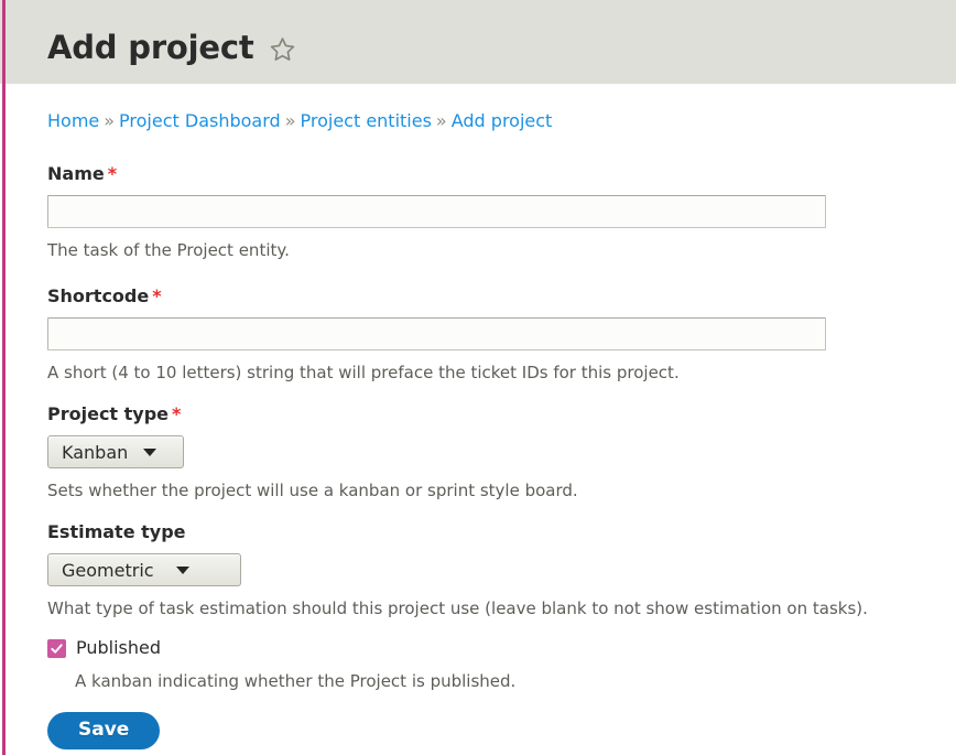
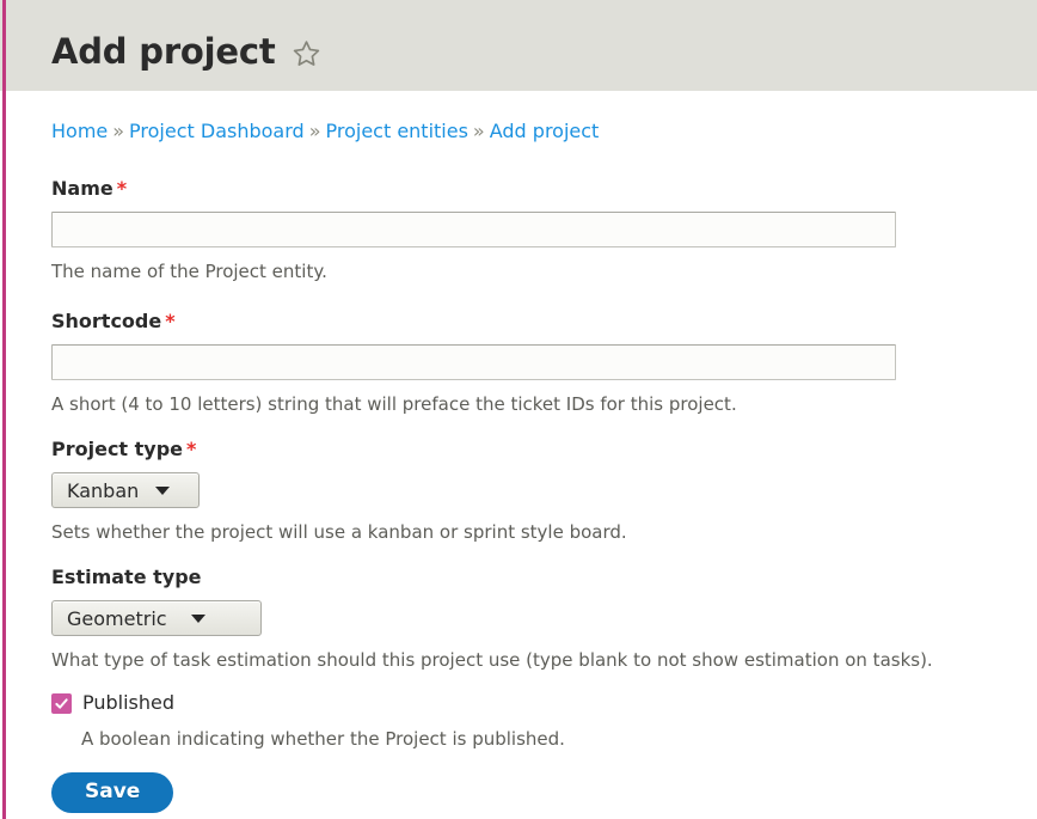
  Add project
  Home » Project Dashboard » Project entities » Add project
  Name *
- The task of the Project entity.
+ The name of the Project entity.
  Shortcode *
  A short (4 to 10 letters) string that will preface the ticket IDs for this project.
  Project type *
  Kanban
  Sets whether the project will use a kanban or sprint style board.
  Estimate type
  Geometric
- What type of task estimation should this project use (leave blank to not show estimation on tasks).
+ What type of task estimation should this project use (type blank to not show estimation on tasks).
  Published
- A kanban indicating whether the Project is published.
+ A boolean indicating whether the Project is published.
  Save
